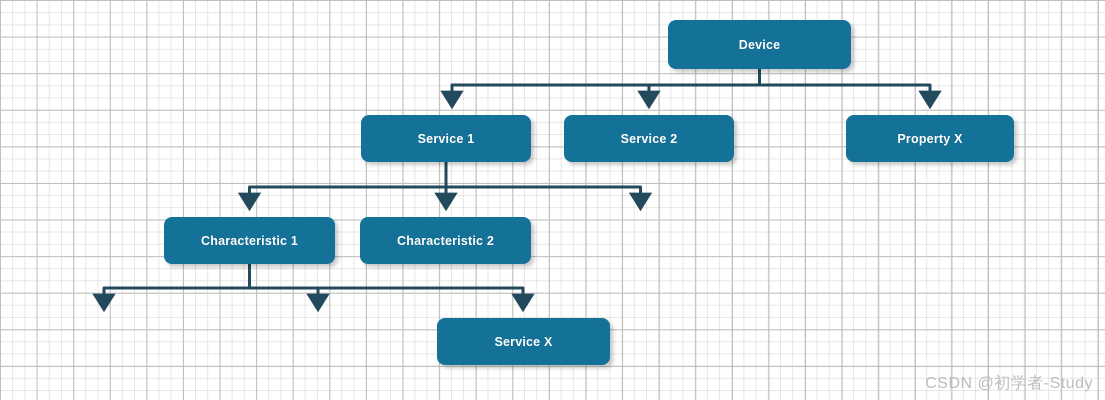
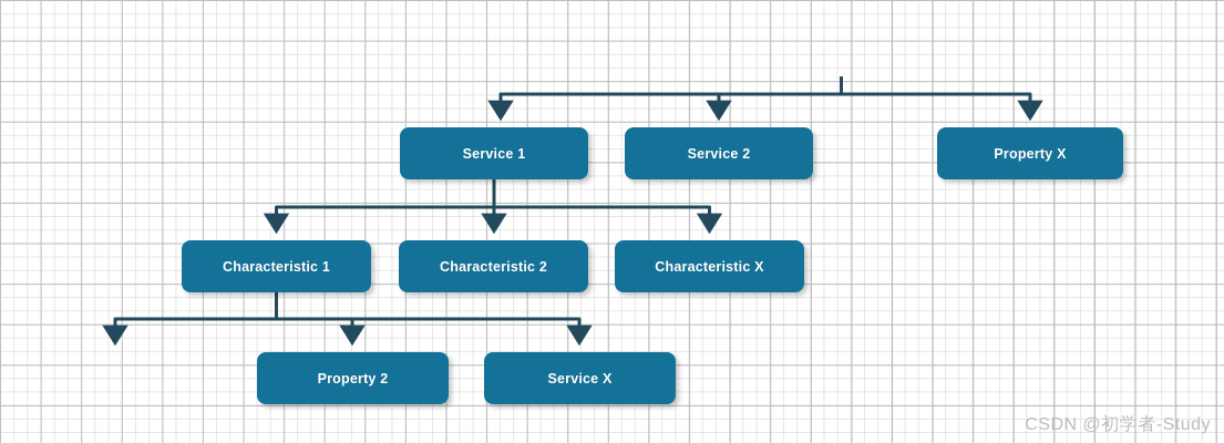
- Device
  Service 1
  Service 2
  Property X
  Characteristic 1
  Characteristic 2
+ Characteristic X
+ Property 2
  Service X
  CSDN @初学者-Study
